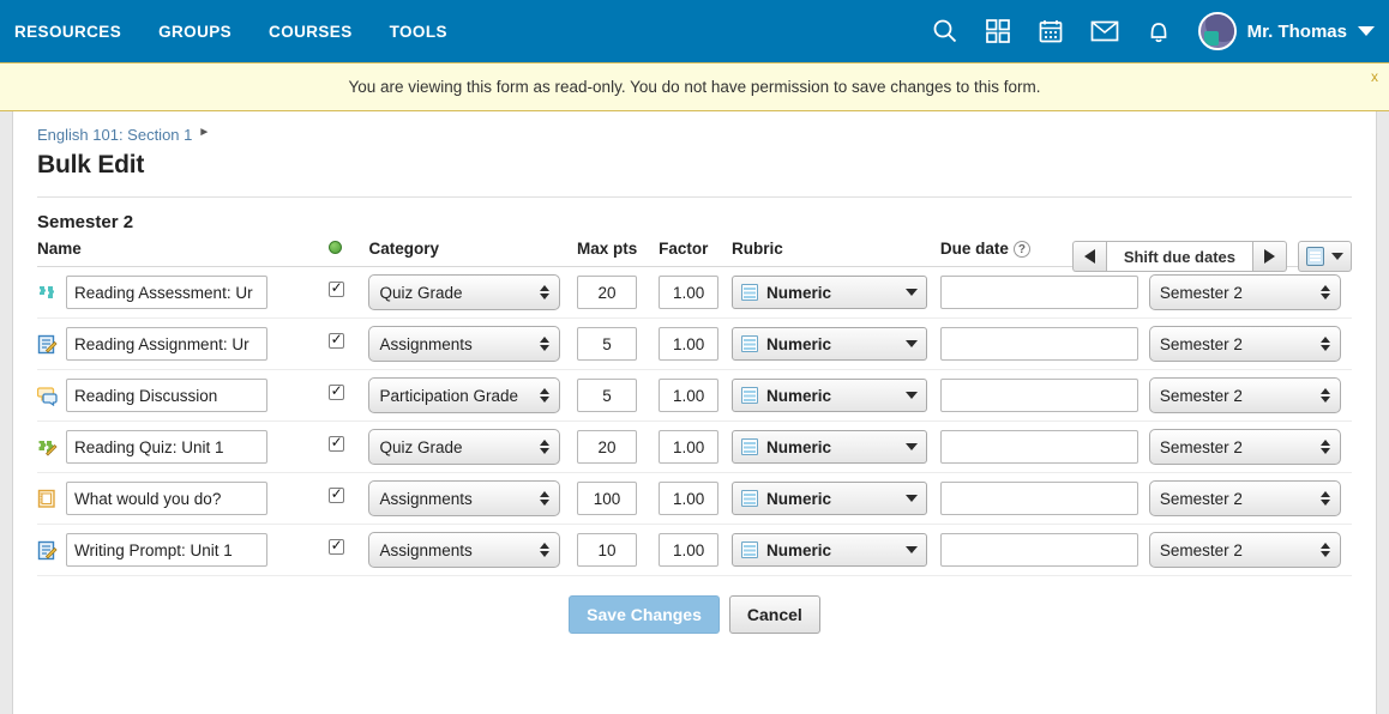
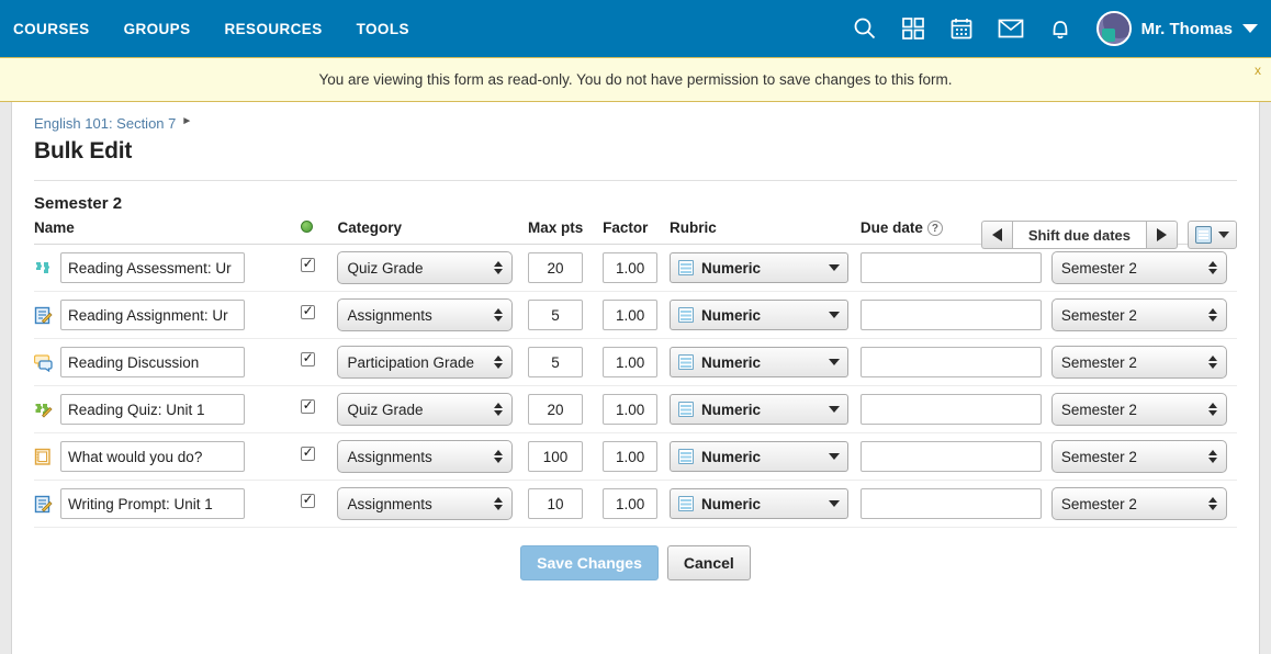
- RESOURCES
+ COURSES
  GROUPS
- COURSES
+ RESOURCES
  TOOLS
  Mr. Thomas
  You are viewing this form as read-only. You do not have permission to save changes to this form.
  x
- English 101: Section 1
+ English 101: Section 7
  ►
  Bulk Edit
  Shift due dates
  Semester 2
  Name		Category	Max pts	Factor	Rubric	Due date ?
  Reading Assessment: Ur		Quiz Grade	20	1.00	Numeric		Semester 2
  Reading Assignment: Ur		Assignments	5	1.00	Numeric		Semester 2
  Reading Discussion		Participation Grade	5	1.00	Numeric		Semester 2
  Reading Quiz: Unit 1		Quiz Grade	20	1.00	Numeric		Semester 2
  What would you do?		Assignments	100	1.00	Numeric		Semester 2
  Writing Prompt: Unit 1		Assignments	10	1.00	Numeric		Semester 2
  Save Changes
  Cancel
